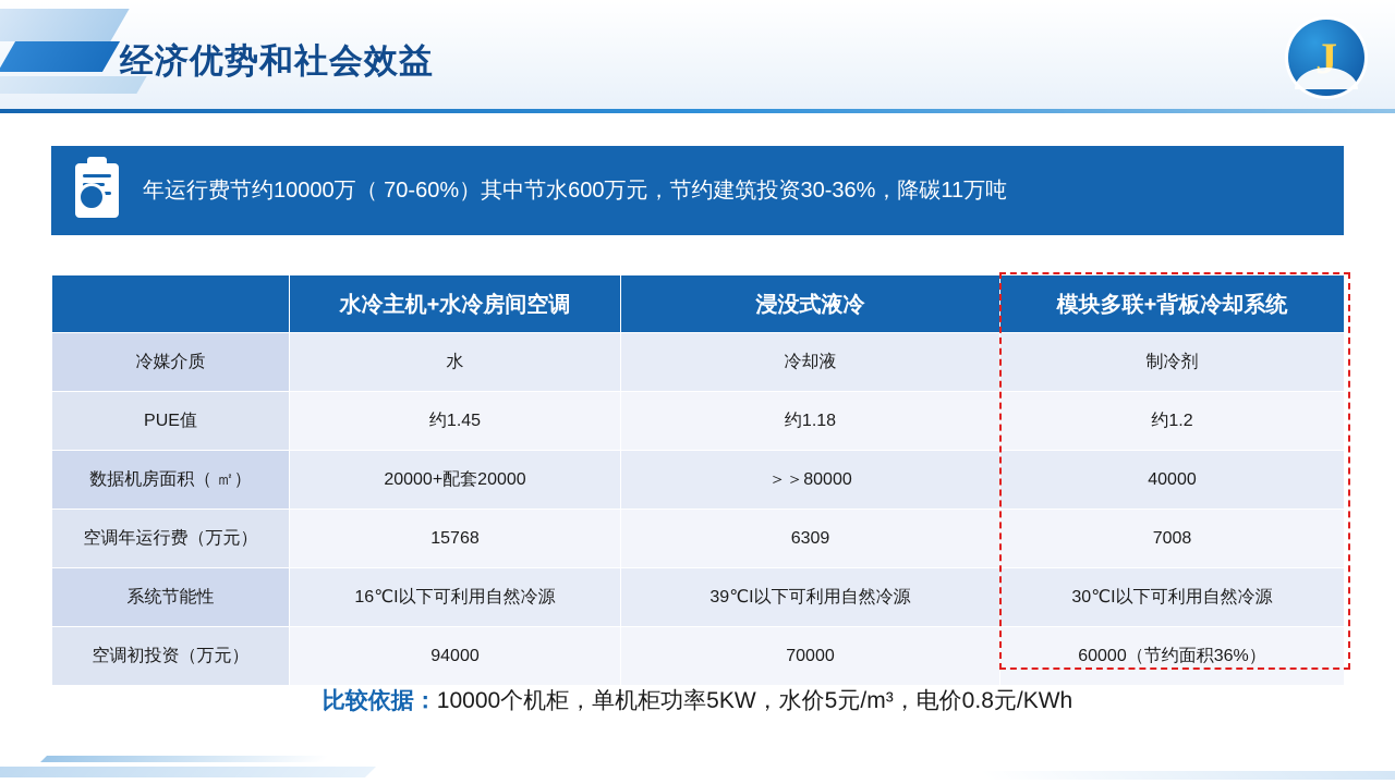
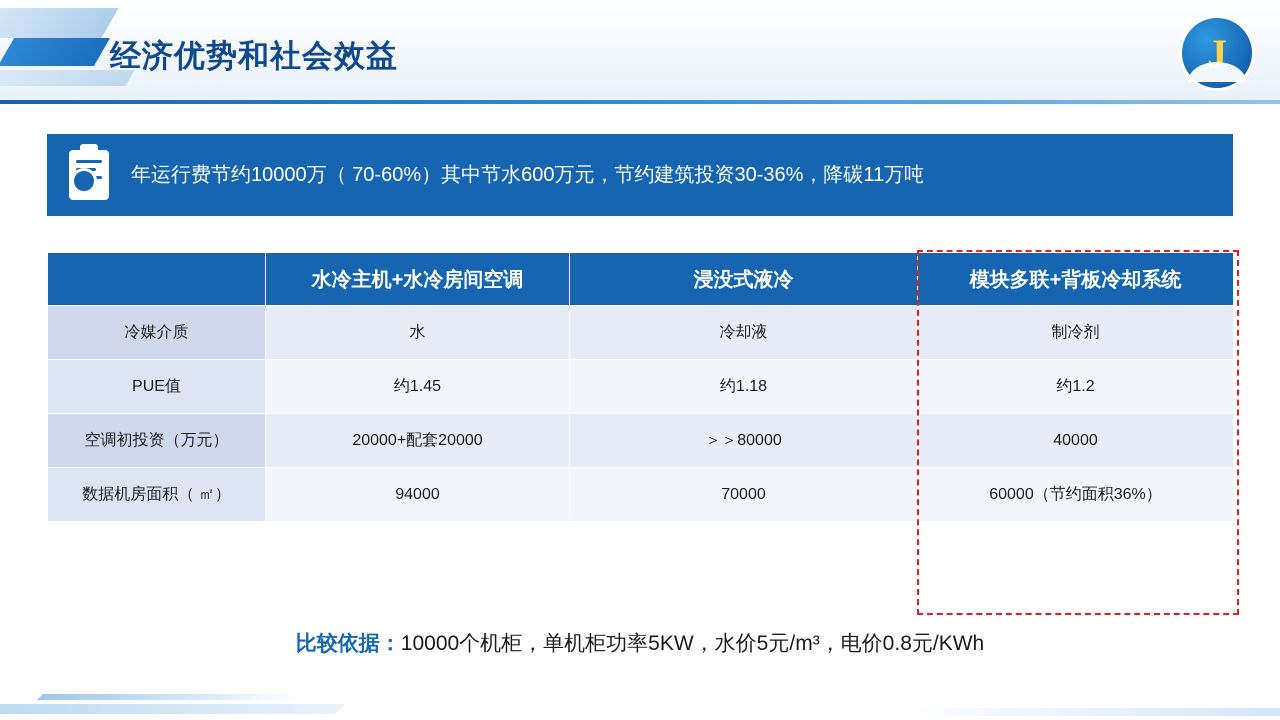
  经济优势和社会效益
  J
  年运行费节约10000万（ 70-60%）其中节水600万元，节约建筑投资30-36%，降碳11万吨
  	水冷主机+水冷房间空调	浸没式液冷	模块多联+背板冷却系统
  冷媒介质	水	冷却液	制冷剂
  PUE值	约1.45	约1.18	约1.2
- 数据机房面积（ ㎡）	20000+配套20000	＞＞80000	40000
+ 空调初投资（万元）	20000+配套20000	＞＞80000	40000
- 空调年运行费（万元）	15768	6309	7008
- 系统节能性	16℃I以下可利用自然冷源	39℃I以下可利用自然冷源	30℃I以下可利用自然冷源
- 空调初投资（万元）	94000	70000	60000（节约面积36%）
+ 数据机房面积（ ㎡）	94000	70000	60000（节约面积36%）
  比较依据：10000个机柜，单机柜功率5KW，水价5元/m³，电价0.8元/KWh
